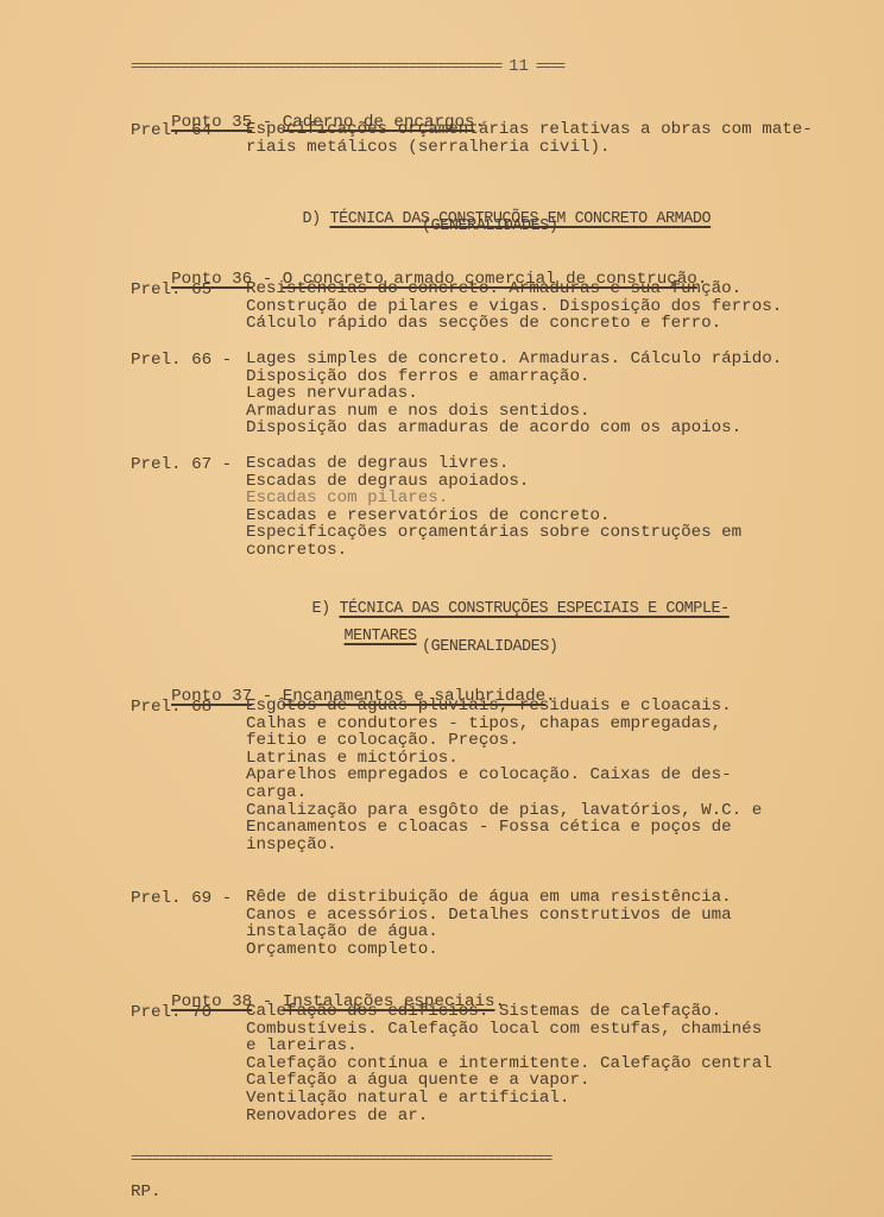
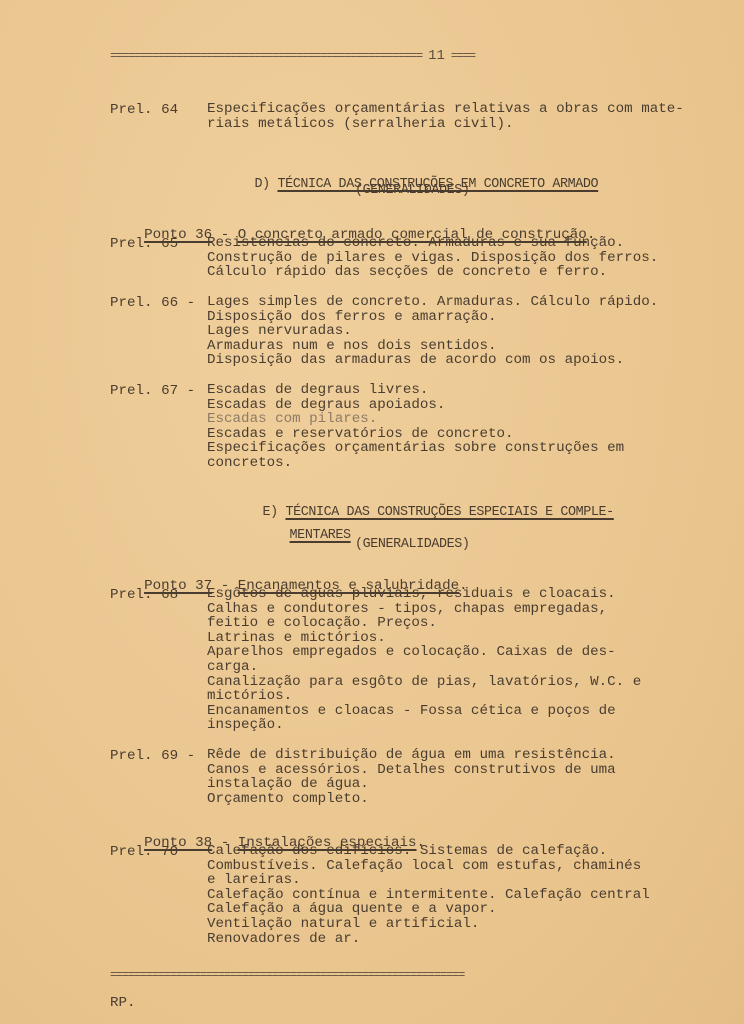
  ==================================================== 11 ====
- Ponto 35 - Caderno de encargos.
  Prel. 64
  Especificações orçamentárias relativas a obras com mate-
  riais metálicos (serralheria civil).
  D) TÉCNICA DAS CONSTRUÇÕES EM CONCRETO ARMADO
  (GENERALIDADES)
  Ponto 36 - O concreto armado comercial de construção.
  Prel. 65
  Resistências do concreto. Armaduras e sua função.
  Construção de pilares e vigas. Disposição dos ferros.
  Cálculo rápido das secções de concreto e ferro.
  Prel. 66 -
  Lages simples de concreto. Armaduras. Cálculo rápido.
  Disposição dos ferros e amarração.
  Lages nervuradas.
  Armaduras num e nos dois sentidos.
  Disposição das armaduras de acordo com os apoios.
  Prel. 67 -
  Escadas de degraus livres.
  Escadas de degraus apoiados.
  Escadas com pilares.
  Escadas e reservatórios de concreto.
  Especificações orçamentárias sobre construções em
  concretos.
  E) TÉCNICA DAS CONSTRUÇÕES ESPECIAIS E COMPLE-
  MENTARES
  (GENERALIDADES)
  Ponto 37 - Encanamentos e salubridade.
  Prel. 68
  Esgôtos de águas pluviais, residuais e cloacais.
  Calhas e condutores - tipos, chapas empregadas,
  feitio e colocação. Preços.
  Latrinas e mictórios.
  Aparelhos empregados e colocação. Caixas de des-
  carga.
  Canalização para esgôto de pias, lavatórios, W.C. e
+ mictórios.
  Encanamentos e cloacas - Fossa cética e poços de
  inspeção.
  Prel. 69 -
  Rêde de distribuição de água em uma resistência.
  Canos e acessórios. Detalhes construtivos de uma
  instalação de água.
  Orçamento completo.
  Ponto 38 - Instalações especiais.
  Prel. 70
  Calefação dos edifícios. Sistemas de calefação.
  Combustíveis. Calefação local com estufas, chaminés
  e lareiras.
  Calefação contínua e intermitente. Calefação central
  Calefação a água quente e a vapor.
  Ventilação natural e artificial.
  Renovadores de ar.
  ===========================================================
  RP.
